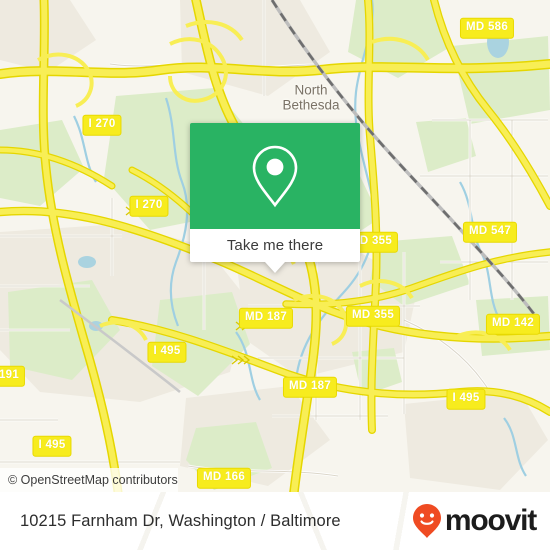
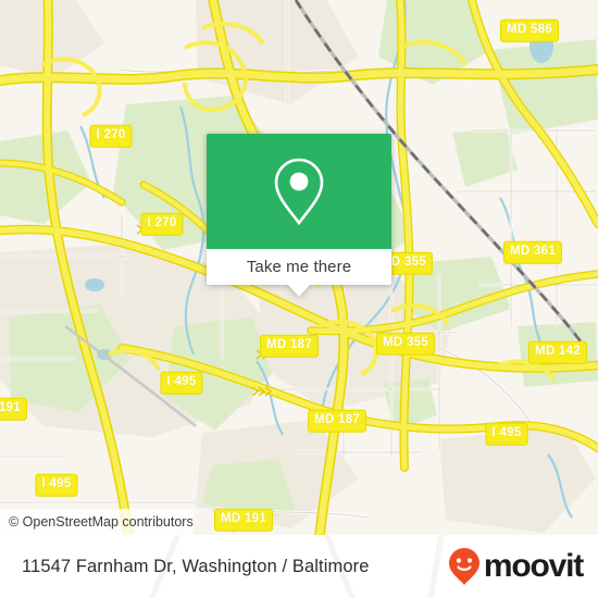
- North
- Bethesda
  MD 586
  I 270
  I 270
  D 355
- MD 547
+ MD 361
  MD 187
  MD 355
  MD 142
  I 495
  191
  MD 187
  I 495
  I 495
- MD 166
+ MD 191
  Take me there
  © OpenStreetMap contributors
- 10215 Farnham Dr, Washington / Baltimore
+ 11547 Farnham Dr, Washington / Baltimore
  moovit
